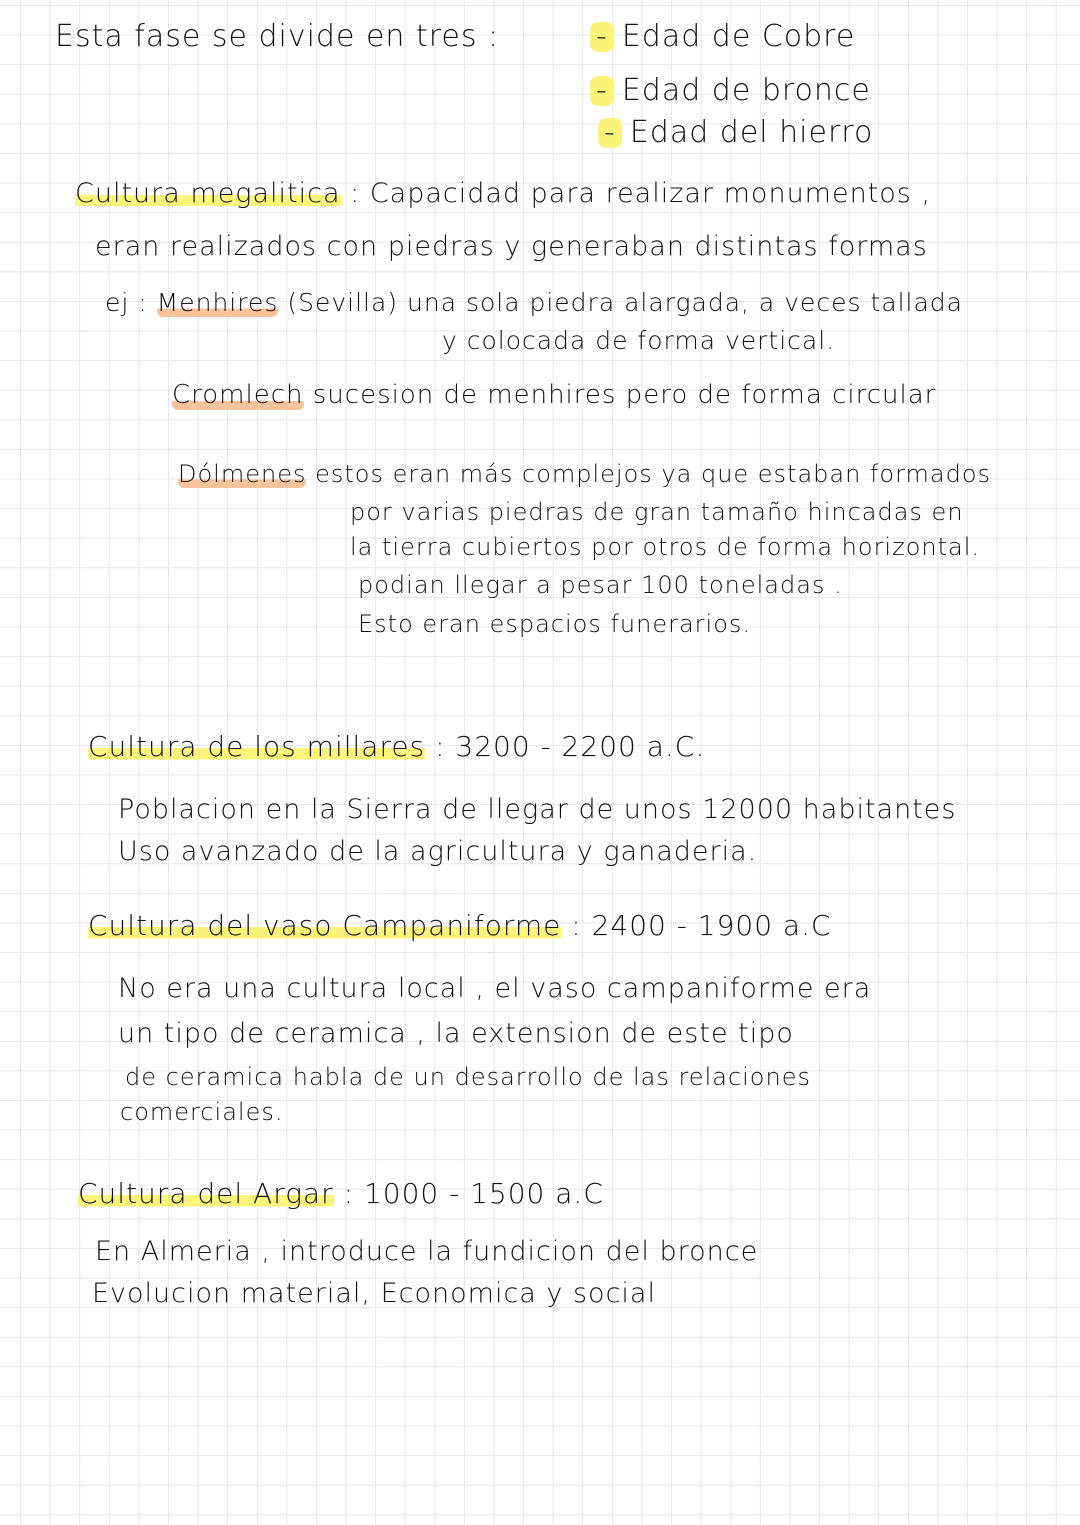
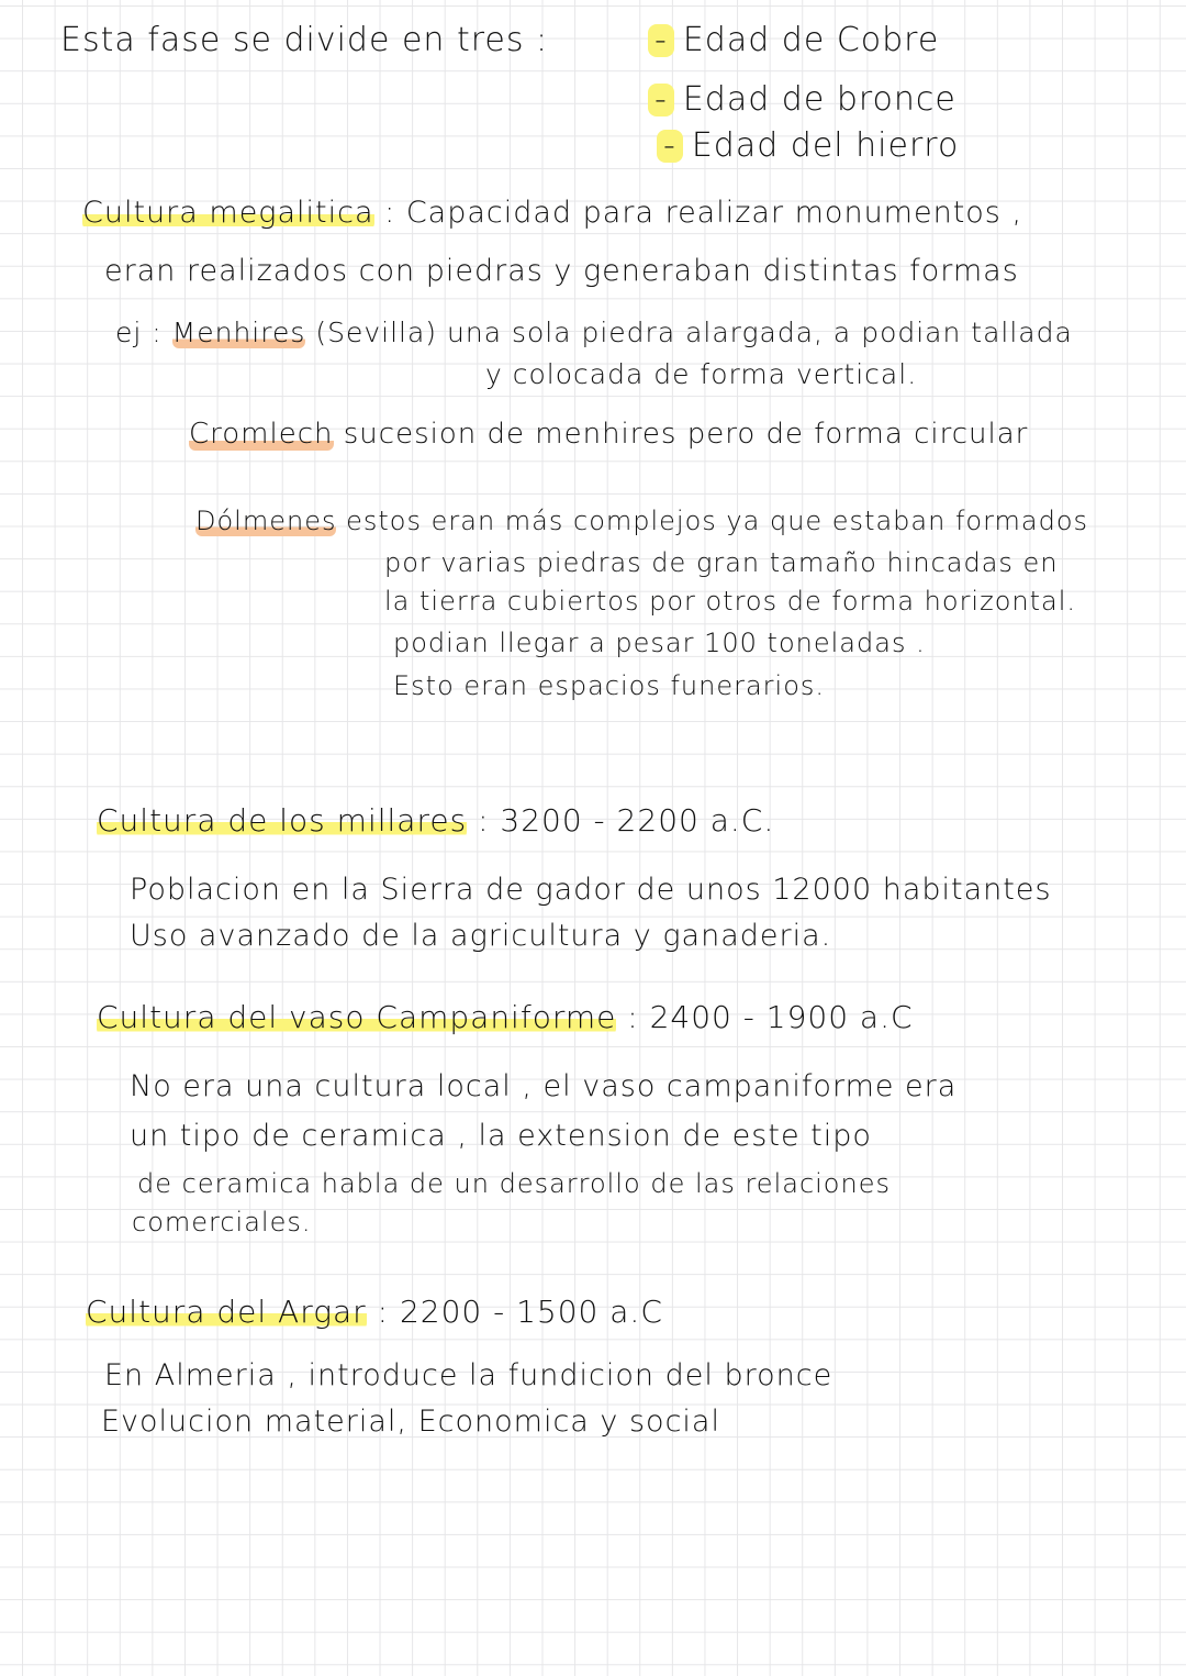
  Esta fase se divide en tres :
  - Edad de Cobre
  - Edad de bronce
  - Edad del hierro
  Cultura megalitica : Capacidad para realizar monumentos ,
  eran realizados con piedras y generaban distintas formas
- ej : Menhires (Sevilla) una sola piedra alargada, a veces tallada
+ ej : Menhires (Sevilla) una sola piedra alargada, a podian tallada
  y colocada de forma vertical.
  Cromlech sucesion de menhires pero de forma circular
  Dólmenes estos eran más complejos ya que estaban formados
  por varias piedras de gran tamaño hincadas en
  la tierra cubiertos por otros de forma horizontal.
  podian llegar a pesar 100 toneladas .
  Esto eran espacios funerarios.
  Cultura de los millares : 3200 - 2200 a.C.
- Poblacion en la Sierra de llegar de unos 12000 habitantes
+ Poblacion en la Sierra de gador de unos 12000 habitantes
  Uso avanzado de la agricultura y ganaderia.
  Cultura del vaso Campaniforme : 2400 - 1900 a.C
  No era una cultura local , el vaso campaniforme era
  un tipo de ceramica , la extension de este tipo
  de ceramica habla de un desarrollo de las relaciones
  comerciales.
- Cultura del Argar : 1000 - 1500 a.C
+ Cultura del Argar : 2200 - 1500 a.C
  En Almeria , introduce la fundicion del bronce
  Evolucion material, Economica y social
